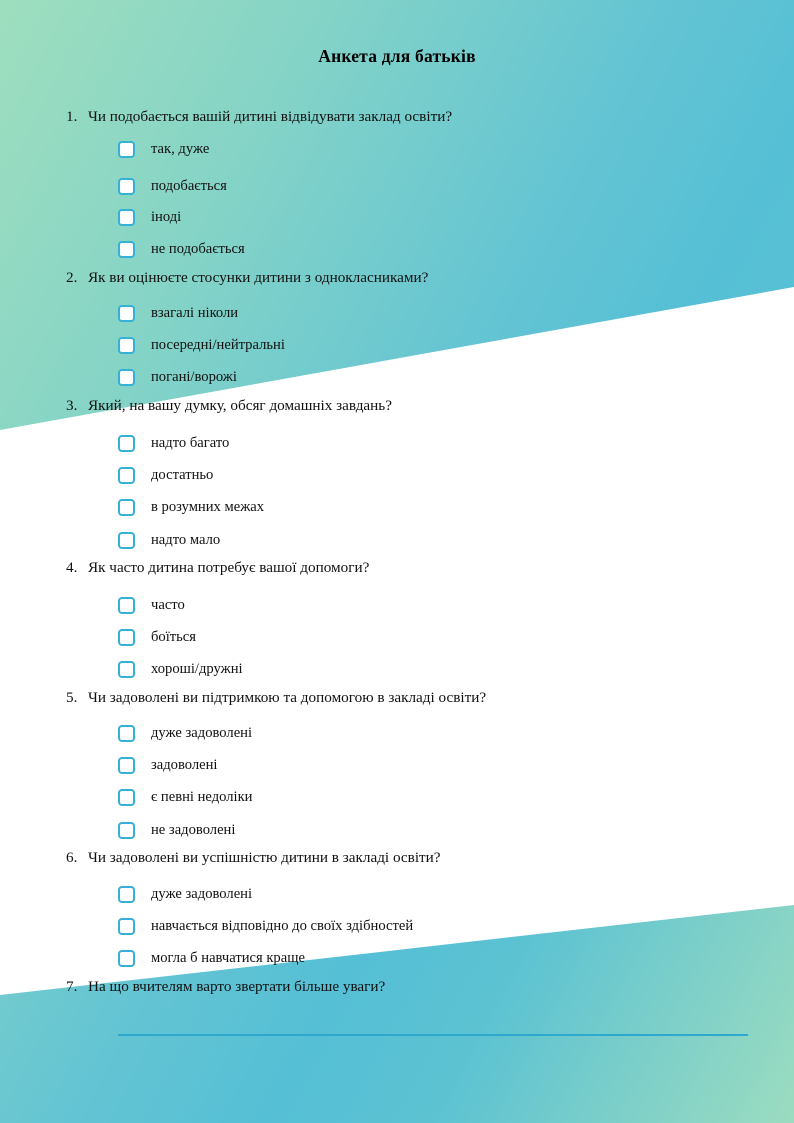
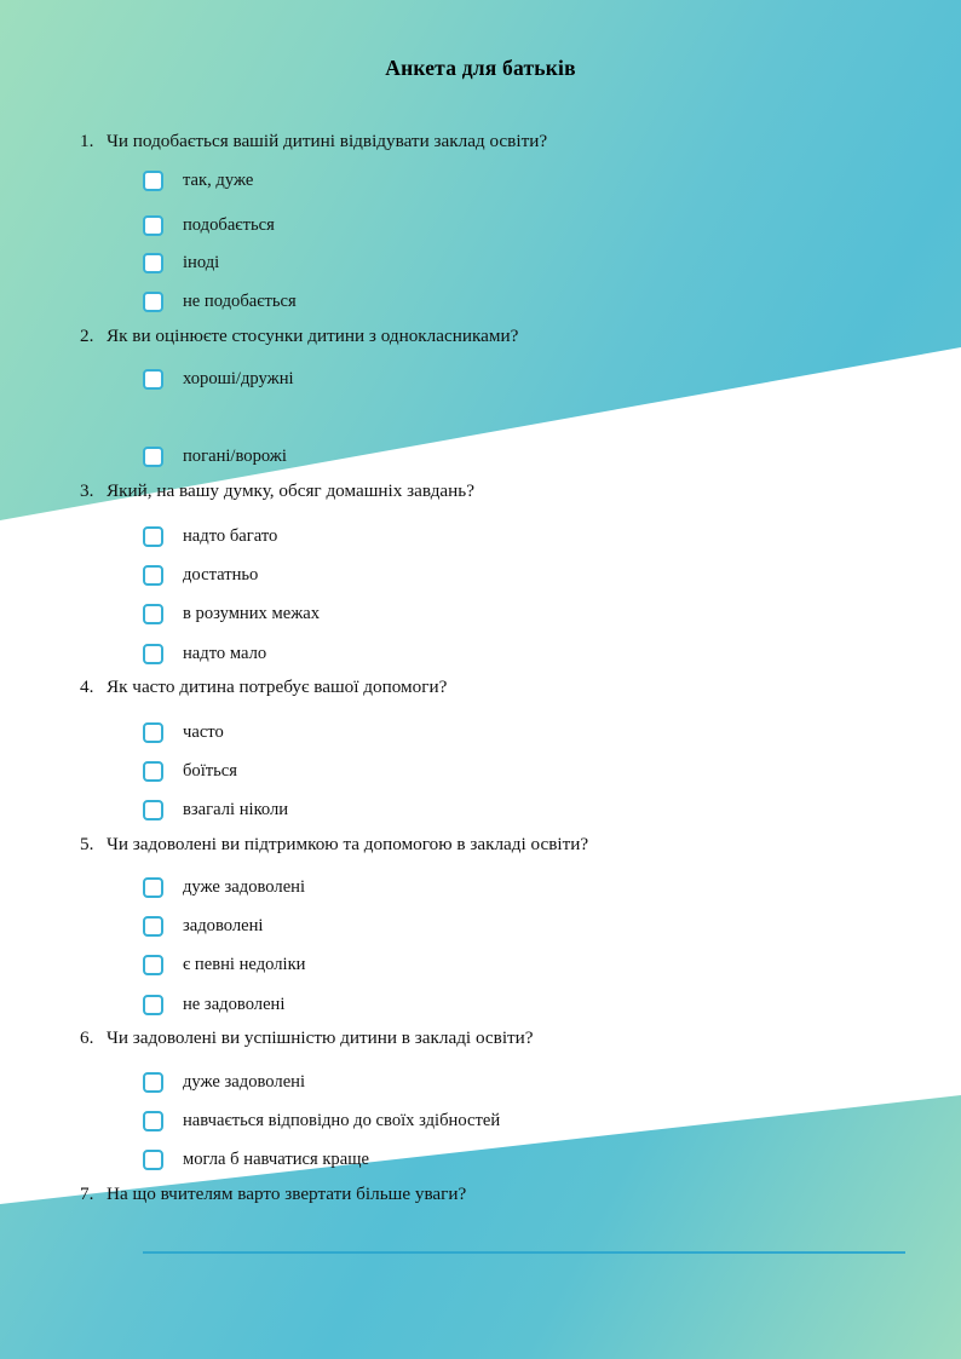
  Анкета для батьків
  1. Чи подобається вашій дитині відвідувати заклад освіти?
  так, дуже
  подобається
  іноді
  не подобається
  2. Як ви оцінюєте стосунки дитини з однокласниками?
- взагалі ніколи
+ хороші/дружні
- посередні/нейтральні
  погані/ворожі
  3. Який, на вашу думку, обсяг домашніх завдань?
  надто багато
  достатньо
  в розумних межах
  надто мало
  4. Як часто дитина потребує вашої допомоги?
  часто
  боїться
- хороші/дружні
+ взагалі ніколи
  5. Чи задоволені ви підтримкою та допомогою в закладі освіти?
  дуже задоволені
  задоволені
  є певні недоліки
  не задоволені
  6. Чи задоволені ви успішністю дитини в закладі освіти?
  дуже задоволені
  навчається відповідно до своїх здібностей
  могла б навчатися краще
  7. На що вчителям варто звертати більше уваги?
